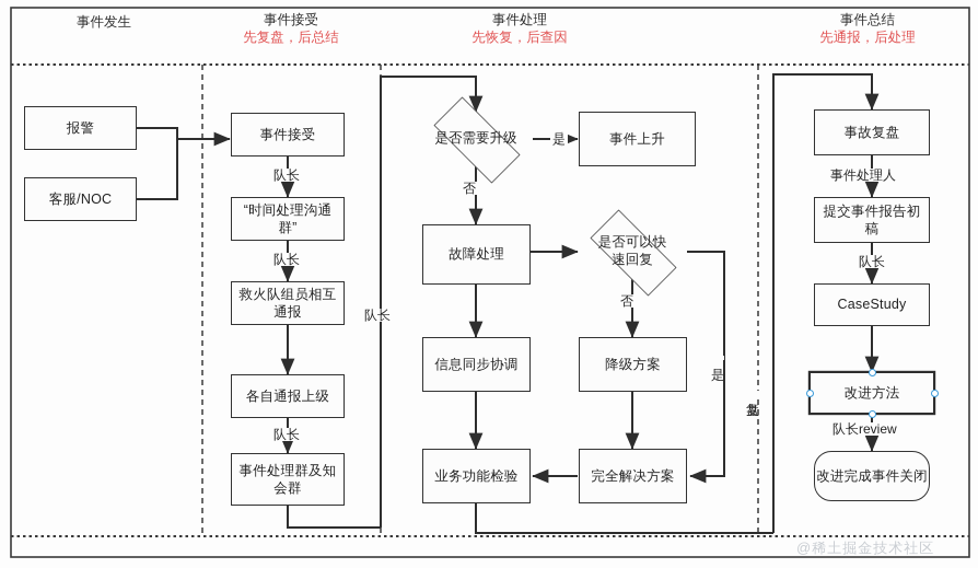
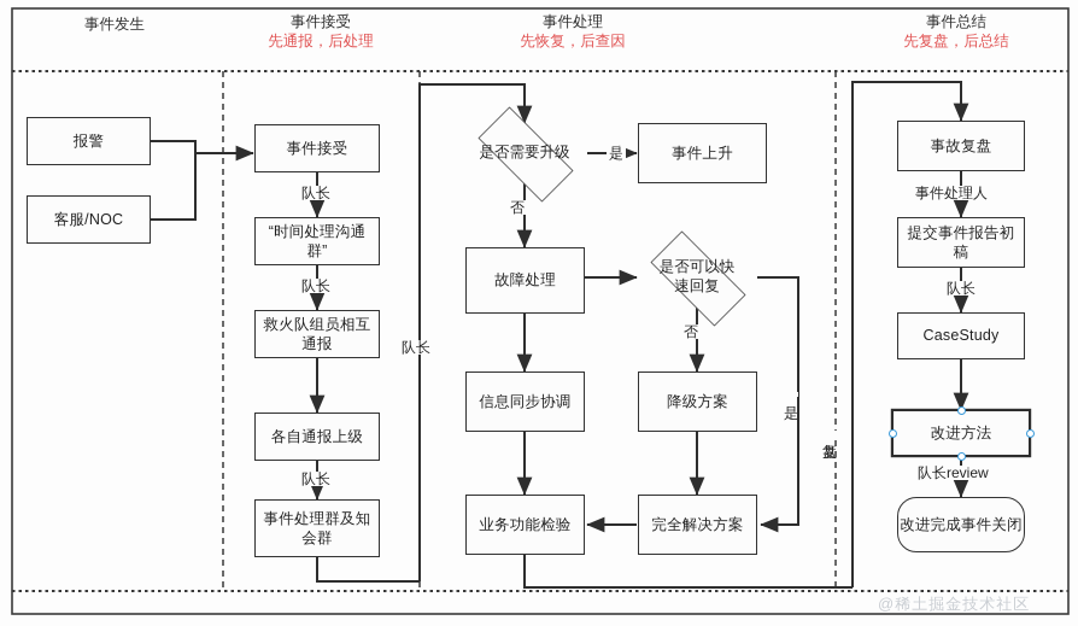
  事件发生
  事件接受
- 先复盘，后总结
+ 先通报，后处理
  事件处理
  先恢复，后查因
  事件总结
- 先通报，后处理
+ 先复盘，后总结
  报警
  客服/NOC
  事件接受
  “时间处理沟通群”
  救火队组员相互通报
  各自通报上级
  事件处理群及知会群
  是否需要升级
  事件上升
  故障处理
  是否可以快速回复
  信息同步协调
  降级方案
  业务功能检验
  完全解决方案
  事故复盘
  提交事件报告初稿
  CaseStudy
  改进方法
  改进完成事件关闭
  队长
  队长
  队长
  队长
  是
  否
  否
  事件处理人
  队长
  队长review
  @稀土掘金技术社区
